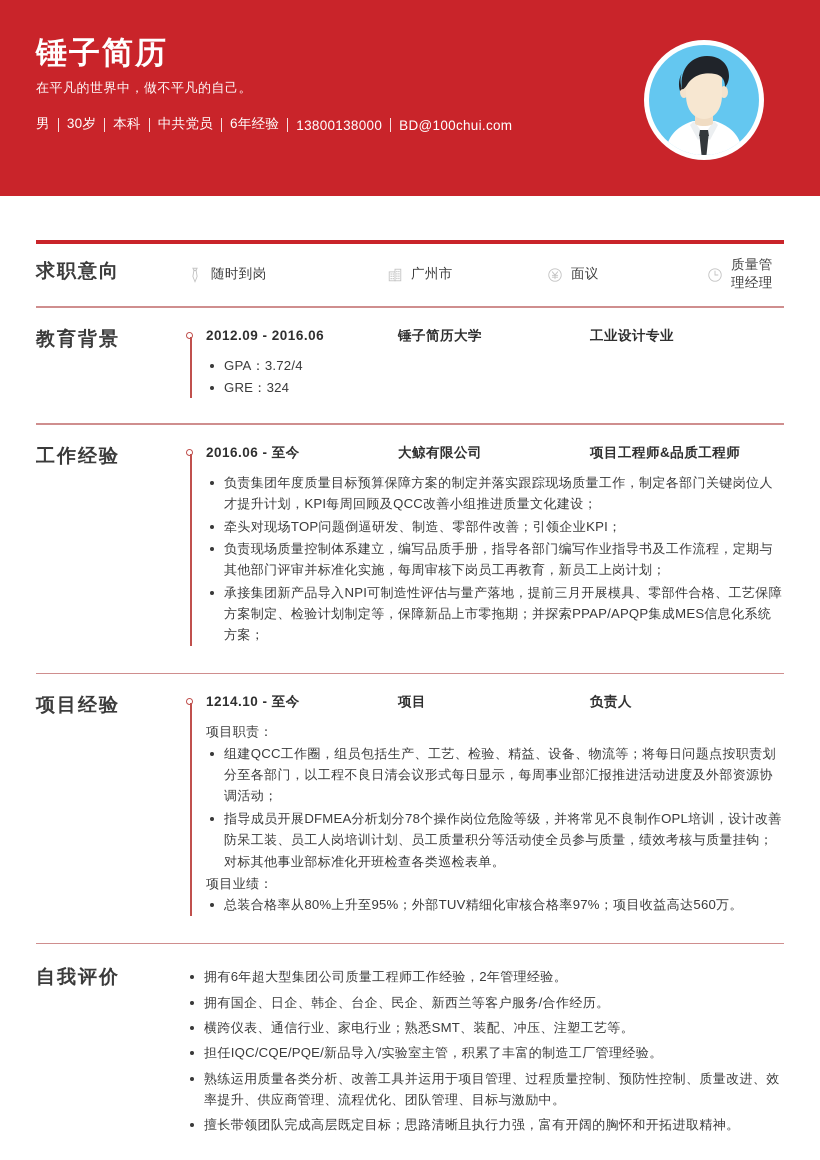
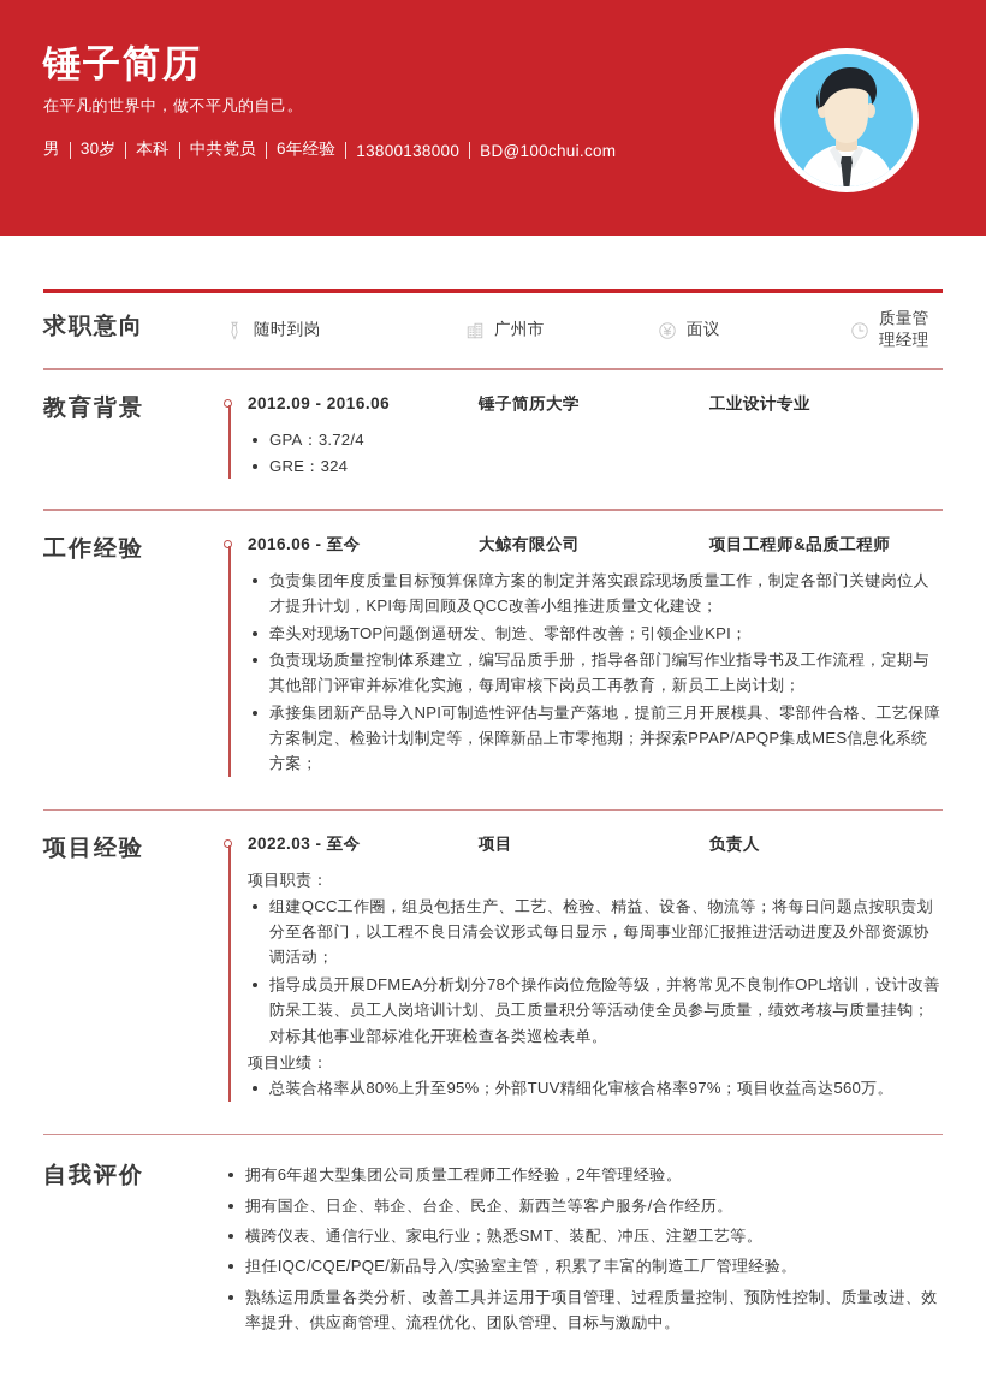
  锤子简历
  在平凡的世界中，做不平凡的自己。
  男
  30岁
  本科
  中共党员
  6年经验
  13800138000
  BD@100chui.com
  求职意向
  随时到岗
  广州市
  面议
  质量管理经理
  教育背景
  2012.09 - 2016.06
  锤子简历大学
  工业设计专业
  GPA：3.72/4
  GRE：324
  工作经验
  2016.06 - 至今
  大鲸有限公司
  项目工程师&品质工程师
  负责集团年度质量目标预算保障方案的制定并落实跟踪现场质量工作，制定各部门关键岗位人才提升计划，KPI每周回顾及QCC改善小组推进质量文化建设；
  牵头对现场TOP问题倒逼研发、制造、零部件改善；引领企业KPI；
  负责现场质量控制体系建立，编写品质手册，指导各部门编写作业指导书及工作流程，定期与其他部门评审并标准化实施，每周审核下岗员工再教育，新员工上岗计划；
  承接集团新产品导入NPI可制造性评估与量产落地，提前三月开展模具、零部件合格、工艺保障方案制定、检验计划制定等，保障新品上市零拖期；并探索PPAP/APQP集成MES信息化系统方案；
  项目经验
- 1214.10 - 至今
+ 2022.03 - 至今
  项目
  负责人
  项目职责：
  组建QCC工作圈，组员包括生产、工艺、检验、精益、设备、物流等；将每日问题点按职责划分至各部门，以工程不良日清会议形式每日显示，每周事业部汇报推进活动进度及外部资源协调活动；
  指导成员开展DFMEA分析划分78个操作岗位危险等级，并将常见不良制作OPL培训，设计改善防呆工装、员工人岗培训计划、员工质量积分等活动使全员参与质量，绩效考核与质量挂钩；对标其他事业部标准化开班检查各类巡检表单。
  项目业绩：
  总装合格率从80%上升至95%；外部TUV精细化审核合格率97%；项目收益高达560万。
  自我评价
  拥有6年超大型集团公司质量工程师工作经验，2年管理经验。
  拥有国企、日企、韩企、台企、民企、新西兰等客户服务/合作经历。
  横跨仪表、通信行业、家电行业；熟悉SMT、装配、冲压、注塑工艺等。
  担任IQC/CQE/PQE/新品导入/实验室主管，积累了丰富的制造工厂管理经验。
  熟练运用质量各类分析、改善工具并运用于项目管理、过程质量控制、预防性控制、质量改进、效率提升、供应商管理、流程优化、团队管理、目标与激励中。
- 擅长带领团队完成高层既定目标；思路清晰且执行力强，富有开阔的胸怀和开拓进取精神。
